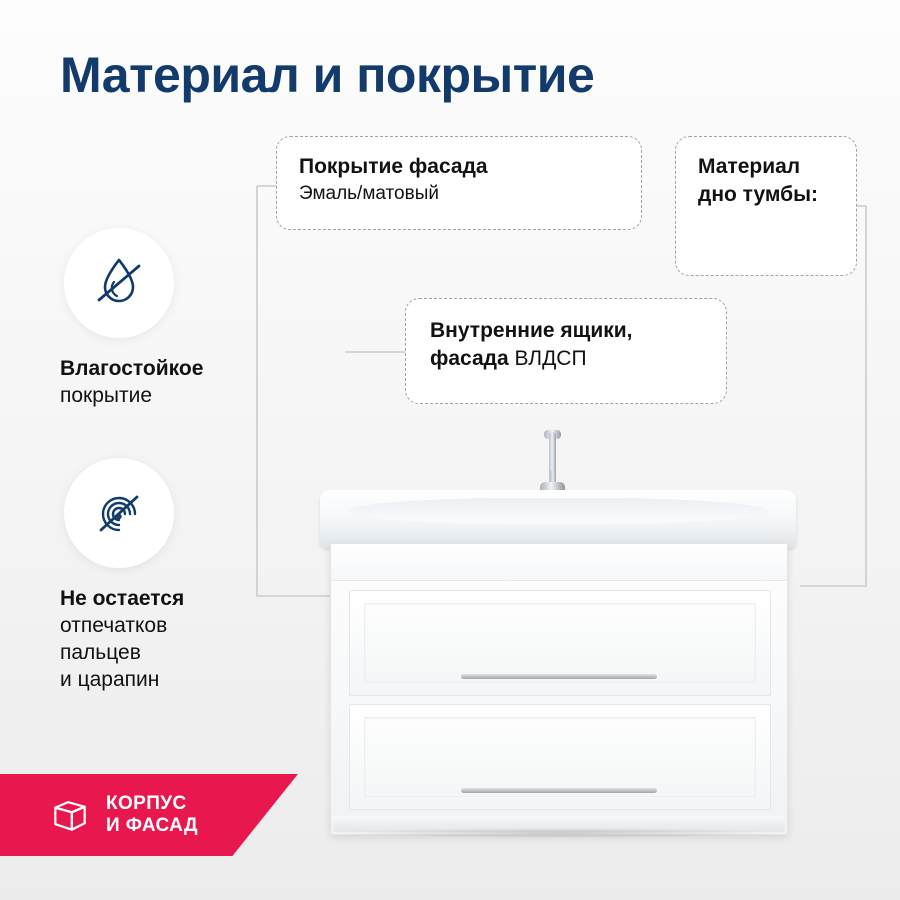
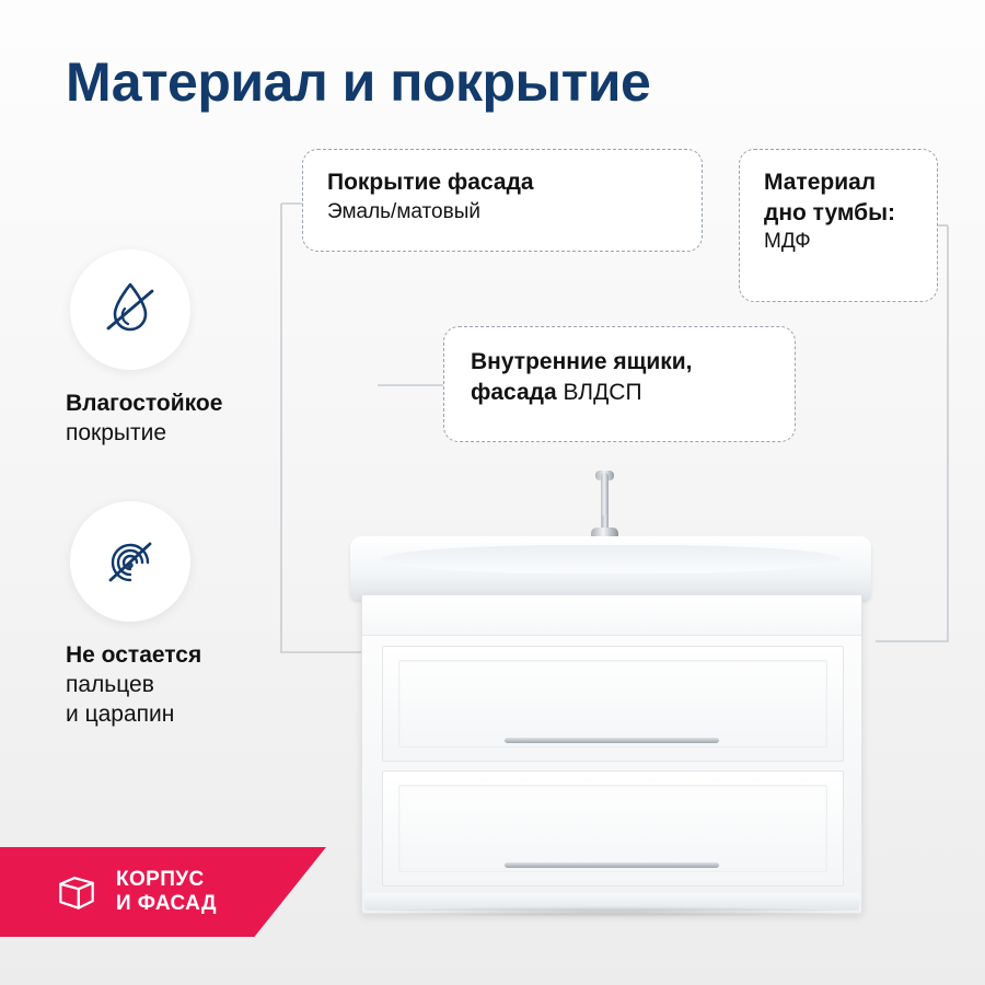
  Материал и покрытие
  Покрытие фасада
  Эмаль/матовый
  Материал
  дно тумбы:
+ МДФ
  Внутренние ящики,
  фасада ВЛДСП
  Влагостойкое
  покрытие
  Не остается
- отпечатков
  пальцев
  и царапин
  КОРПУС
  И ФАСАД
